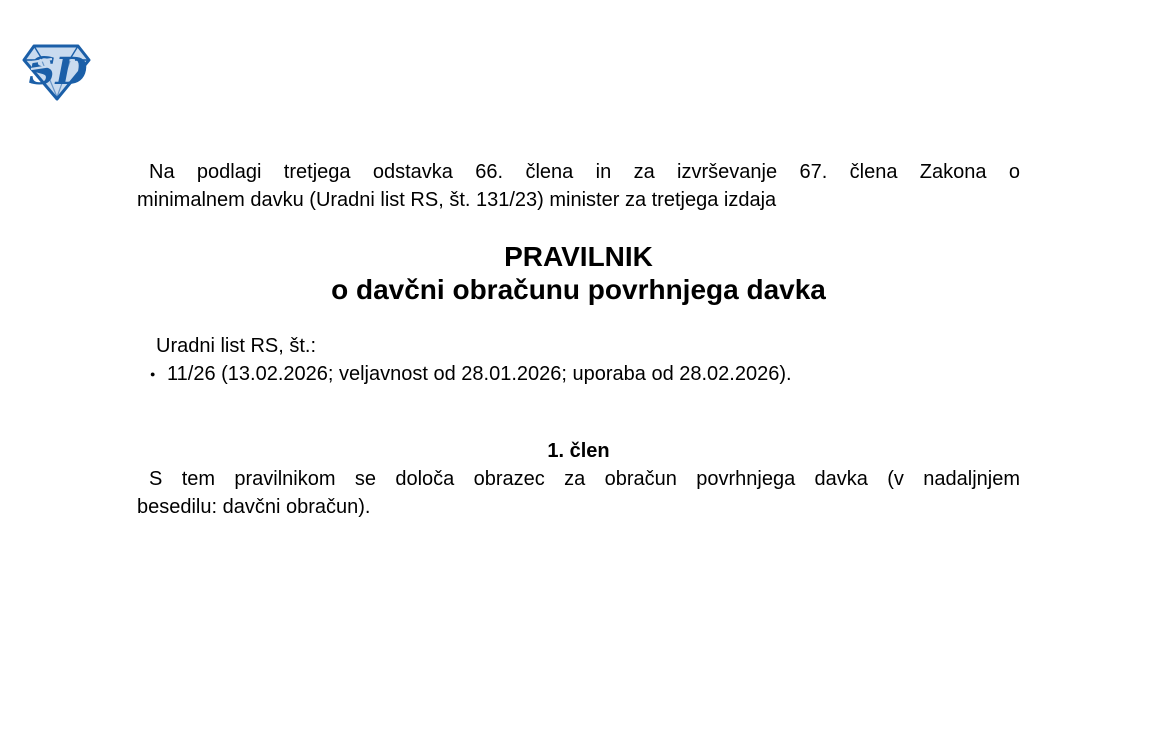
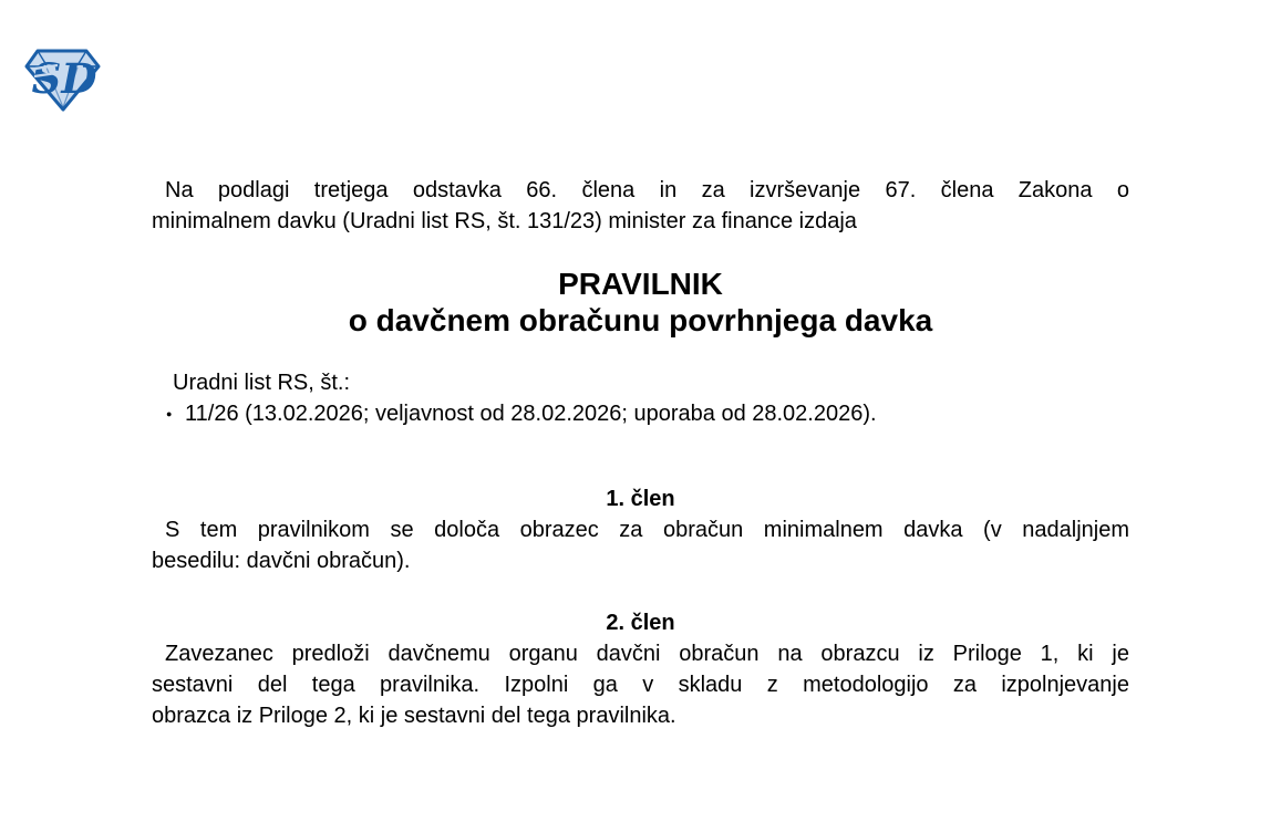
  SD
  Na podlagi tretjega odstavka 66. člena in za izvrševanje 67. člena Zakona o
- minimalnem davku (Uradni list RS, št. 131/23) minister za tretjega izdaja
+ minimalnem davku (Uradni list RS, št. 131/23) minister za finance izdaja
  PRAVILNIK
- o davčni obračunu povrhnjega davka
+ o davčnem obračunu povrhnjega davka
  Uradni list RS, št.:
- ● 11/26 (13.02.2026; veljavnost od 28.01.2026; uporaba od 28.02.2026).
+ ● 11/26 (13.02.2026; veljavnost od 28.02.2026; uporaba od 28.02.2026).
  1. člen
- S tem pravilnikom se določa obrazec za obračun povrhnjega davka (v nadaljnjem
+ S tem pravilnikom se določa obrazec za obračun minimalnem davka (v nadaljnjem
  besedilu: davčni obračun).
+ 2. člen
+ Zavezanec predloži davčnemu organu davčni obračun na obrazcu iz Priloge 1, ki je
+ sestavni del tega pravilnika. Izpolni ga v skladu z metodologijo za izpolnjevanje
+ obrazca iz Priloge 2, ki je sestavni del tega pravilnika.
